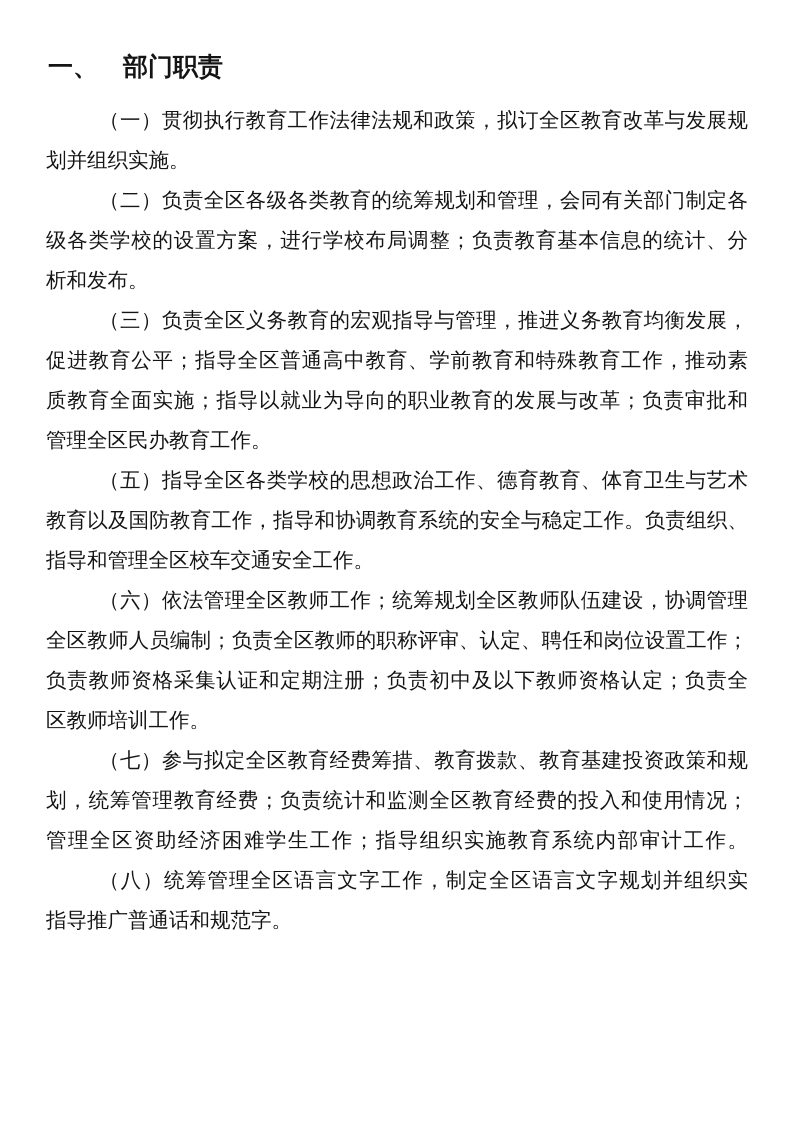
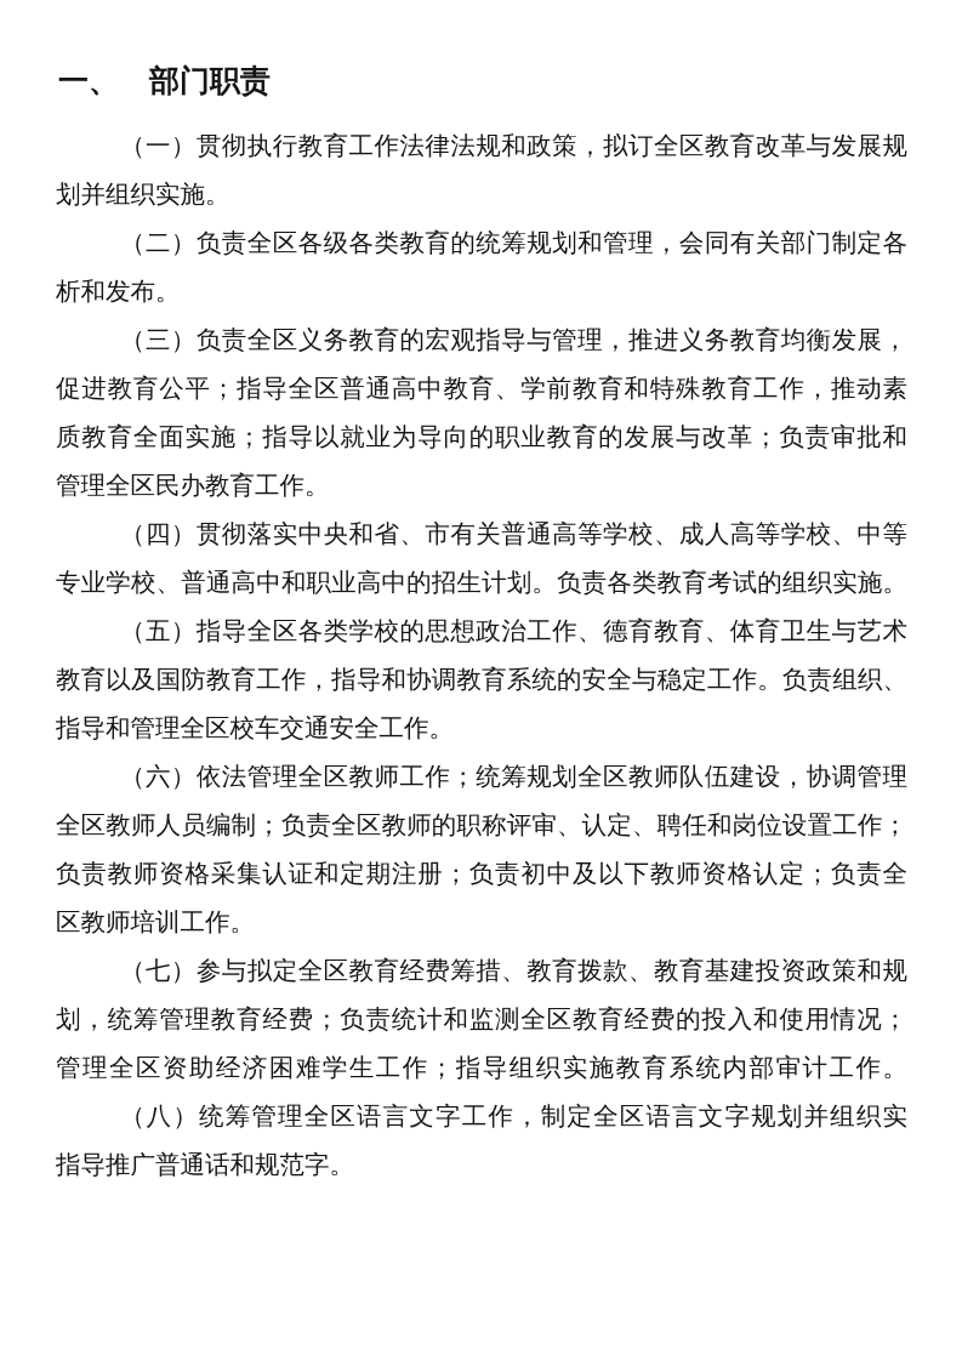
  一、 部门职责
  （一）贯彻执行教育工作法律法规和政策，拟订全区教育改革与发展规
  划并组织实施。
  （二）负责全区各级各类教育的统筹规划和管理，会同有关部门制定各
- 级各类学校的设置方案，进行学校布局调整；负责教育基本信息的统计、分
  析和发布。
  （三）负责全区义务教育的宏观指导与管理，推进义务教育均衡发展，
  促进教育公平；指导全区普通高中教育、学前教育和特殊教育工作，推动素
  质教育全面实施；指导以就业为导向的职业教育的发展与改革；负责审批和
  管理全区民办教育工作。
+ （四）贯彻落实中央和省、市有关普通高等学校、成人高等学校、中等
+ 专业学校、普通高中和职业高中的招生计划。负责各类教育考试的组织实施。
  （五）指导全区各类学校的思想政治工作、德育教育、体育卫生与艺术
  教育以及国防教育工作，指导和协调教育系统的安全与稳定工作。负责组织、
  指导和管理全区校车交通安全工作。
  （六）依法管理全区教师工作；统筹规划全区教师队伍建设，协调管理
  全区教师人员编制；负责全区教师的职称评审、认定、聘任和岗位设置工作；
  负责教师资格采集认证和定期注册；负责初中及以下教师资格认定；负责全
  区教师培训工作。
  （七）参与拟定全区教育经费筹措、教育拨款、教育基建投资政策和规
  划，统筹管理教育经费；负责统计和监测全区教育经费的投入和使用情况；
  管理全区资助经济困难学生工作；指导组织实施教育系统内部审计工作。
  （八）统筹管理全区语言文字工作，制定全区语言文字规划并组织实
  指导推广普通话和规范字。
